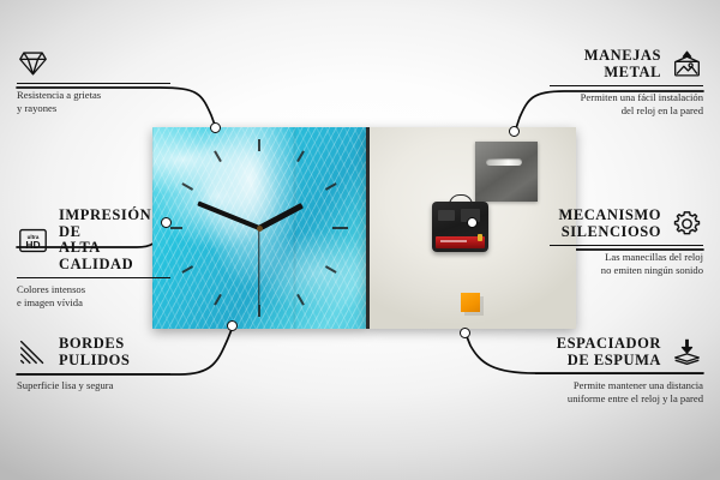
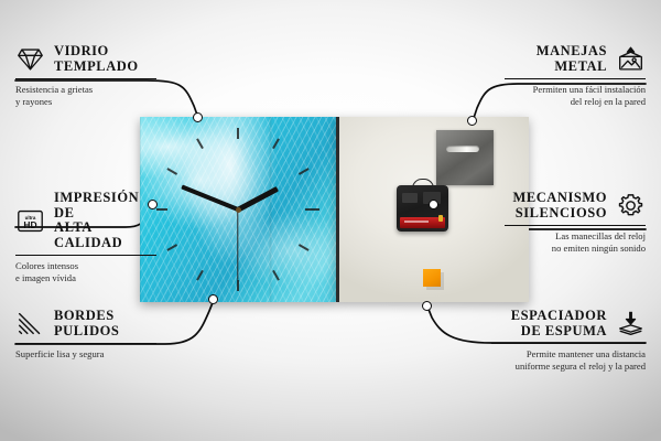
+ VIDRIO
+ TEMPLADO
  Resistencia a grietas
  y rayones
  HD
  IMPRESIÓN DE
  ALTA CALIDAD
  Colores intensos
  e imagen vívida
  BORDES
  PULIDOS
  Superficie lisa y segura
  MANEJAS
  METAL
  Permiten una fácil instalación
  del reloj en la pared
  MECANISMO
  SILENCIOSO
  Las manecillas del reloj
  no emiten ningún sonido
  ESPACIADOR
  DE ESPUMA
  Permite mantener una distancia
- uniforme entre el reloj y la pared
+ uniforme segura el reloj y la pared
